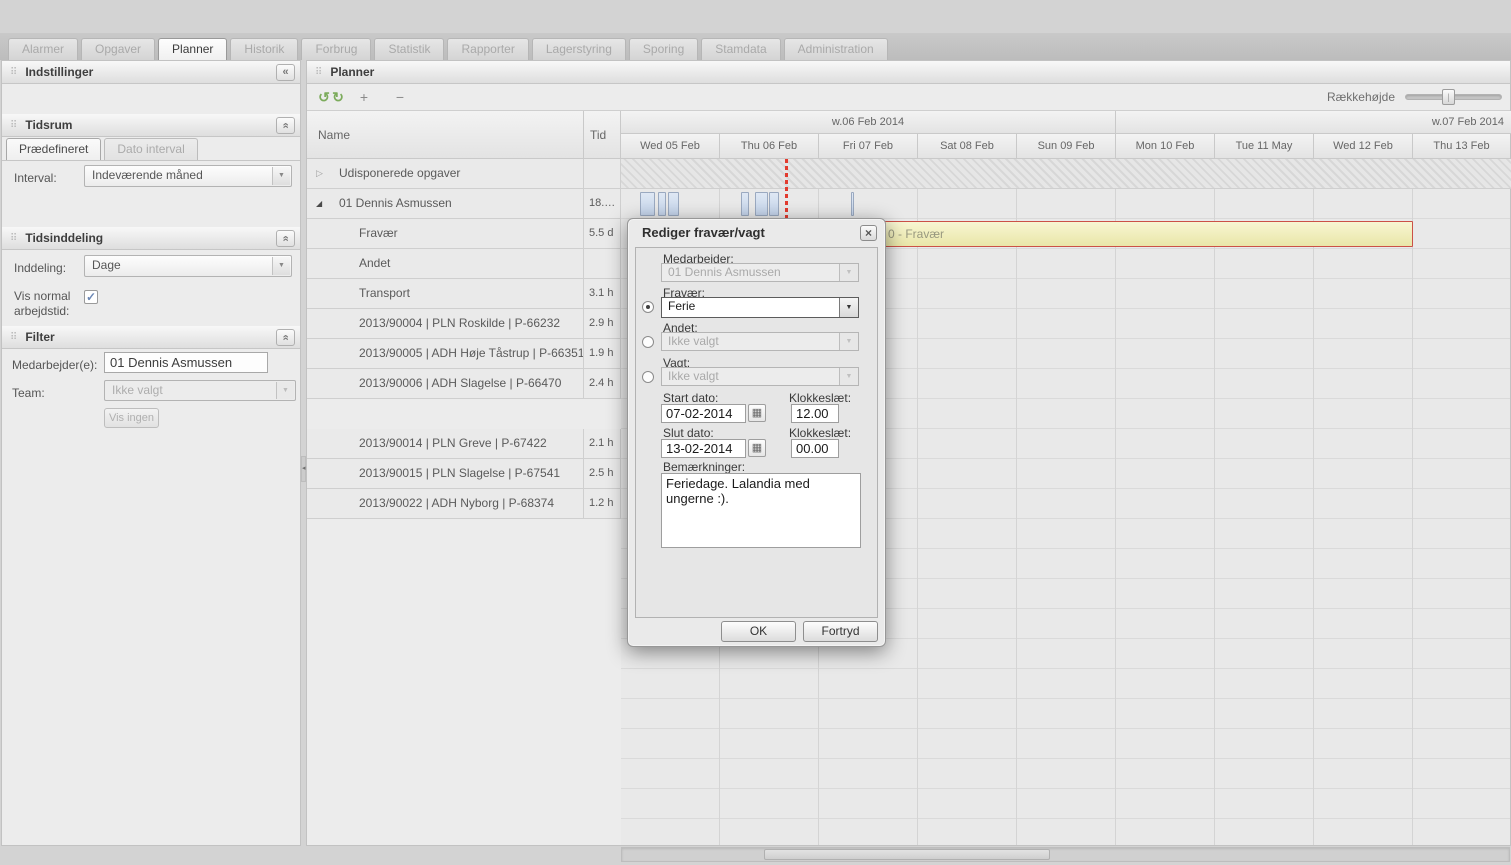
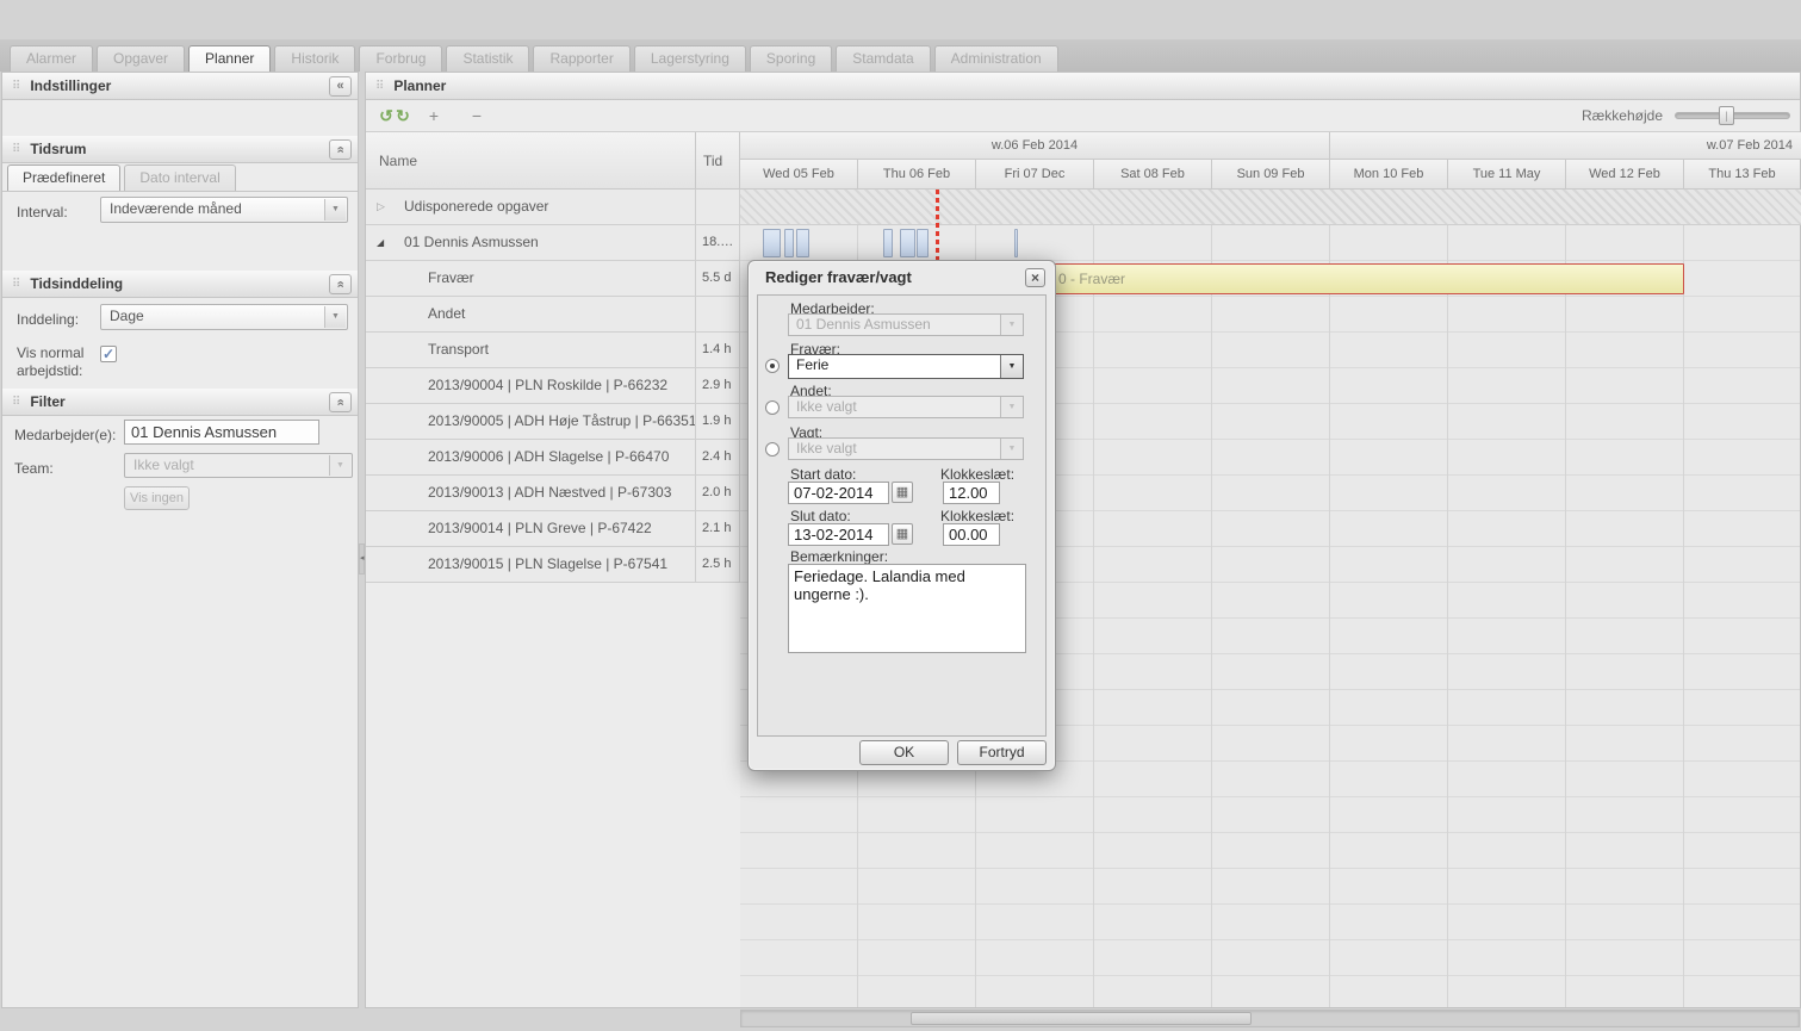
  Alarmer
  Opgaver
  Planner
  Historik
  Forbrug
  Statistik
  Rapporter
  Lagerstyring
  Sporing
  Stamdata
  Administration
  ⠿
  Indstillinger
  «
  ⠿
  Tidsrum
  Prædefineret
  Dato interval
  Interval:
  Indeværende måned
  ⠿
  Tidsinddeling
  Inddeling:
  Dage
  Vis normal
  arbejdstid:
  ✓
  ⠿
  Filter
  Medarbejder(e):
  01 Dennis Asmussen
  Team:
  Ikke valgt
  Vis ingen
  ⠿
  Planner
  ↺
  ↻
  +
  −
  Rækkehøjde
  |
  Name
  Tid
  w.06 Feb 2014
  w.07 Feb 2014
  Wed 05 Feb
  Thu 06 Feb
- Fri 07 Feb
+ Fri 07 Dec
  Sat 08 Feb
  Sun 09 Feb
  Mon 10 Feb
  Tue 11 May
  Wed 12 Feb
  Thu 13 Feb
  ▷
  Udisponerede opgaver
  ◢
  01 Dennis Asmussen
  18.…
  Fravær
  5.5 d
  Andet
  Transport
- 3.1 h
+ 1.4 h
  2013/90004 | PLN Roskilde | P-66232
  2.9 h
  2013/90005 | ADH Høje Tåstrup | P-66351
  1.9 h
  2013/90006 | ADH Slagelse | P-66470
  2.4 h
+ 2013/90013 | ADH Næstved | P-67303
+ 2.0 h
  2013/90014 | PLN Greve | P-67422
  2.1 h
  2013/90015 | PLN Slagelse | P-67541
  2.5 h
- 2013/90022 | ADH Nyborg | P-68374
- 1.2 h
  0 - Fravær
  Rediger fravær/vagt
  ×
  Medarbejder:
  01 Dennis Asmussen
  Fravær:
  Ferie
  Andet:
  Ikke valgt
  Vagt:
  Ikke valgt
  Start dato:
  Klokkeslæt:
  07-02-2014
  ▦
  12.00
  Slut dato:
  Klokkeslæt:
  13-02-2014
  ▦
  00.00
  Bemærkninger:
  OK
  Fortryd
